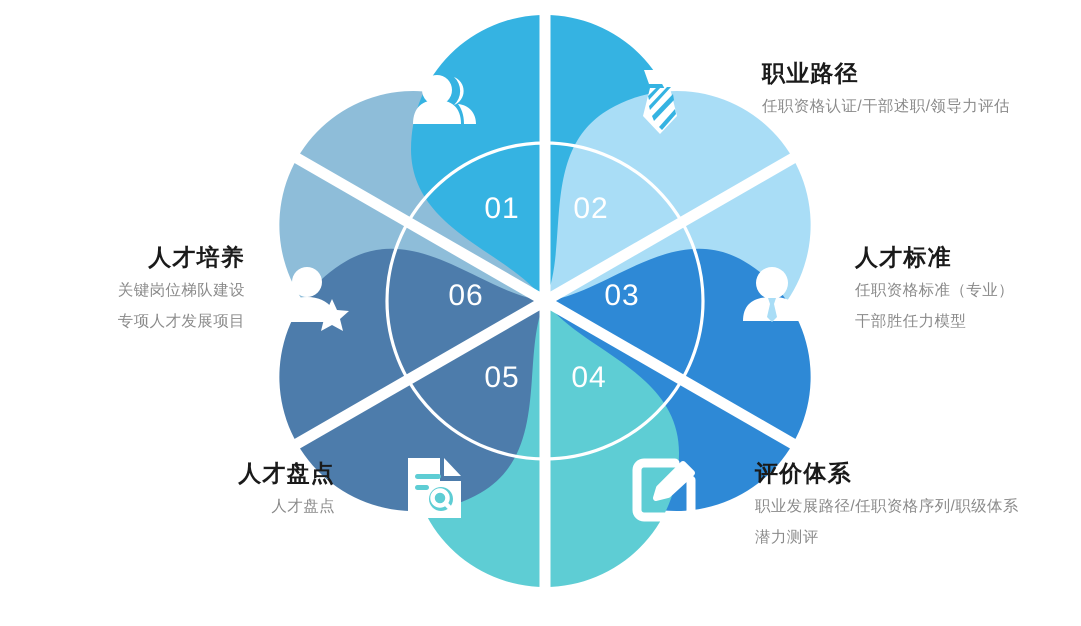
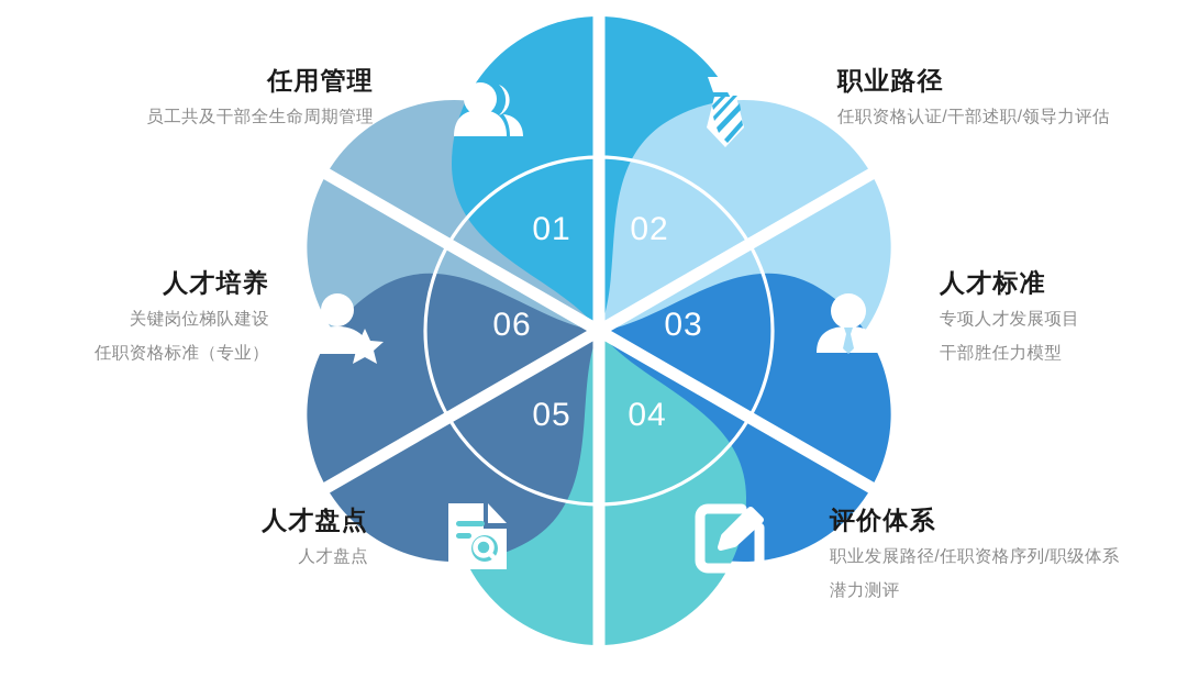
  01
  02
  03
  04
  05
  06
+ 任用管理
+ 员工共及干部全生命周期管理
  职业路径
  任职资格认证/干部述职/领导力评估
  人才标准
- 任职资格标准（专业）
+ 专项人才发展项目
  干部胜任力模型
  评价体系
  职业发展路径/任职资格序列/职级体系
  潜力测评
  人才盘点
  人才盘点
  人才培养
  关键岗位梯队建设
- 专项人才发展项目
+ 任职资格标准（专业）
